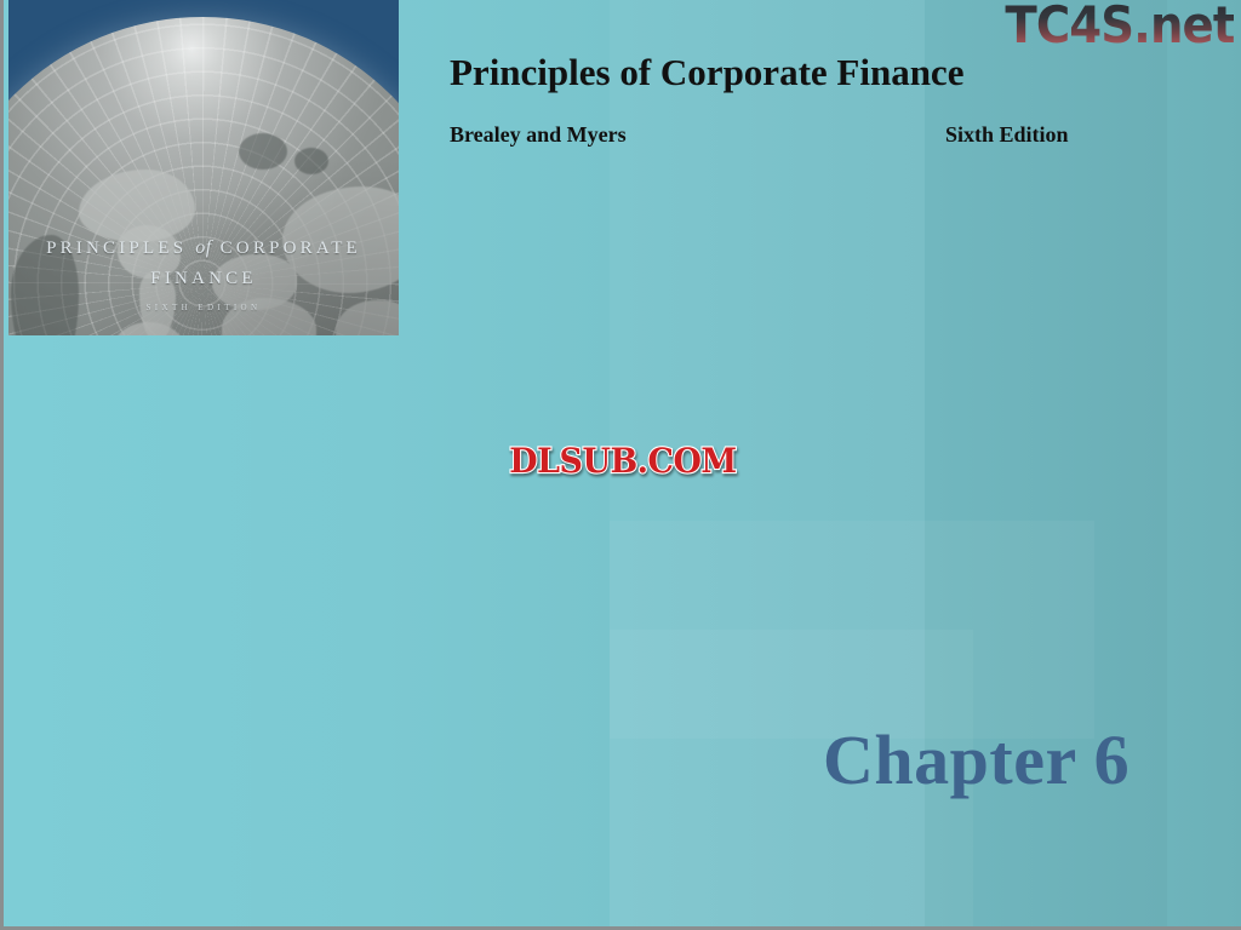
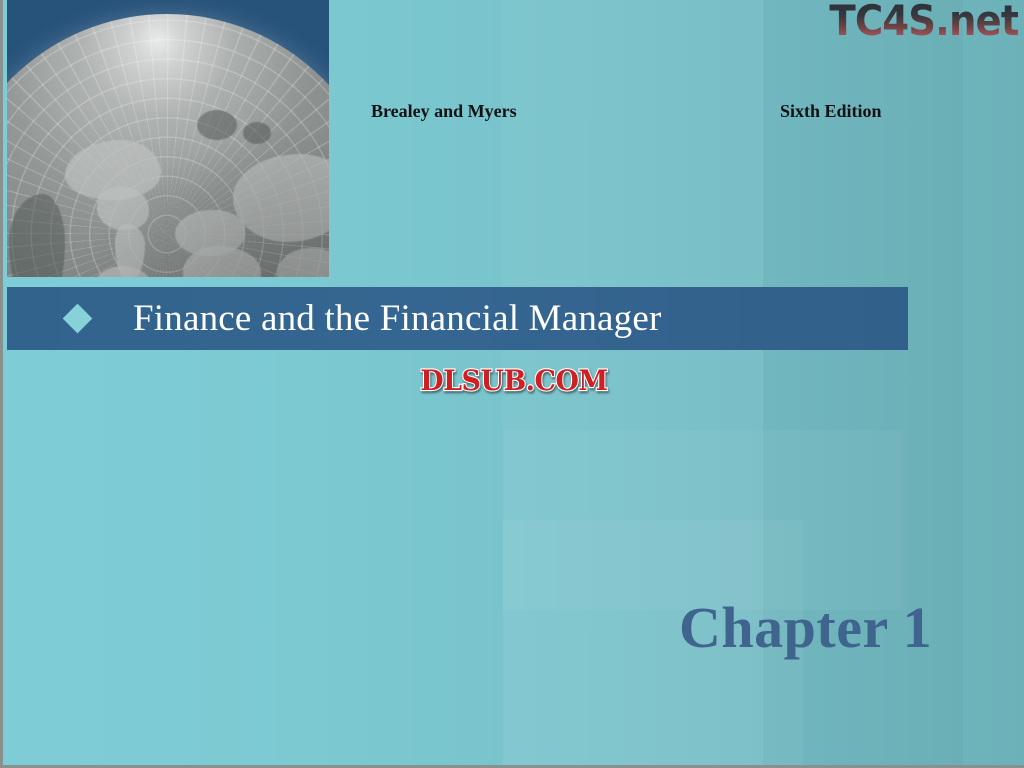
- PRINCIPLES of CORPORATE
- FINANCE
- SIXTH EDITION
- Principles of Corporate Finance
  Brealey and Myers
  Sixth Edition
+ Finance and the Financial Manager
- Chapter 6
+ Chapter 1
  TC4S.net
  DLSUB.COM
